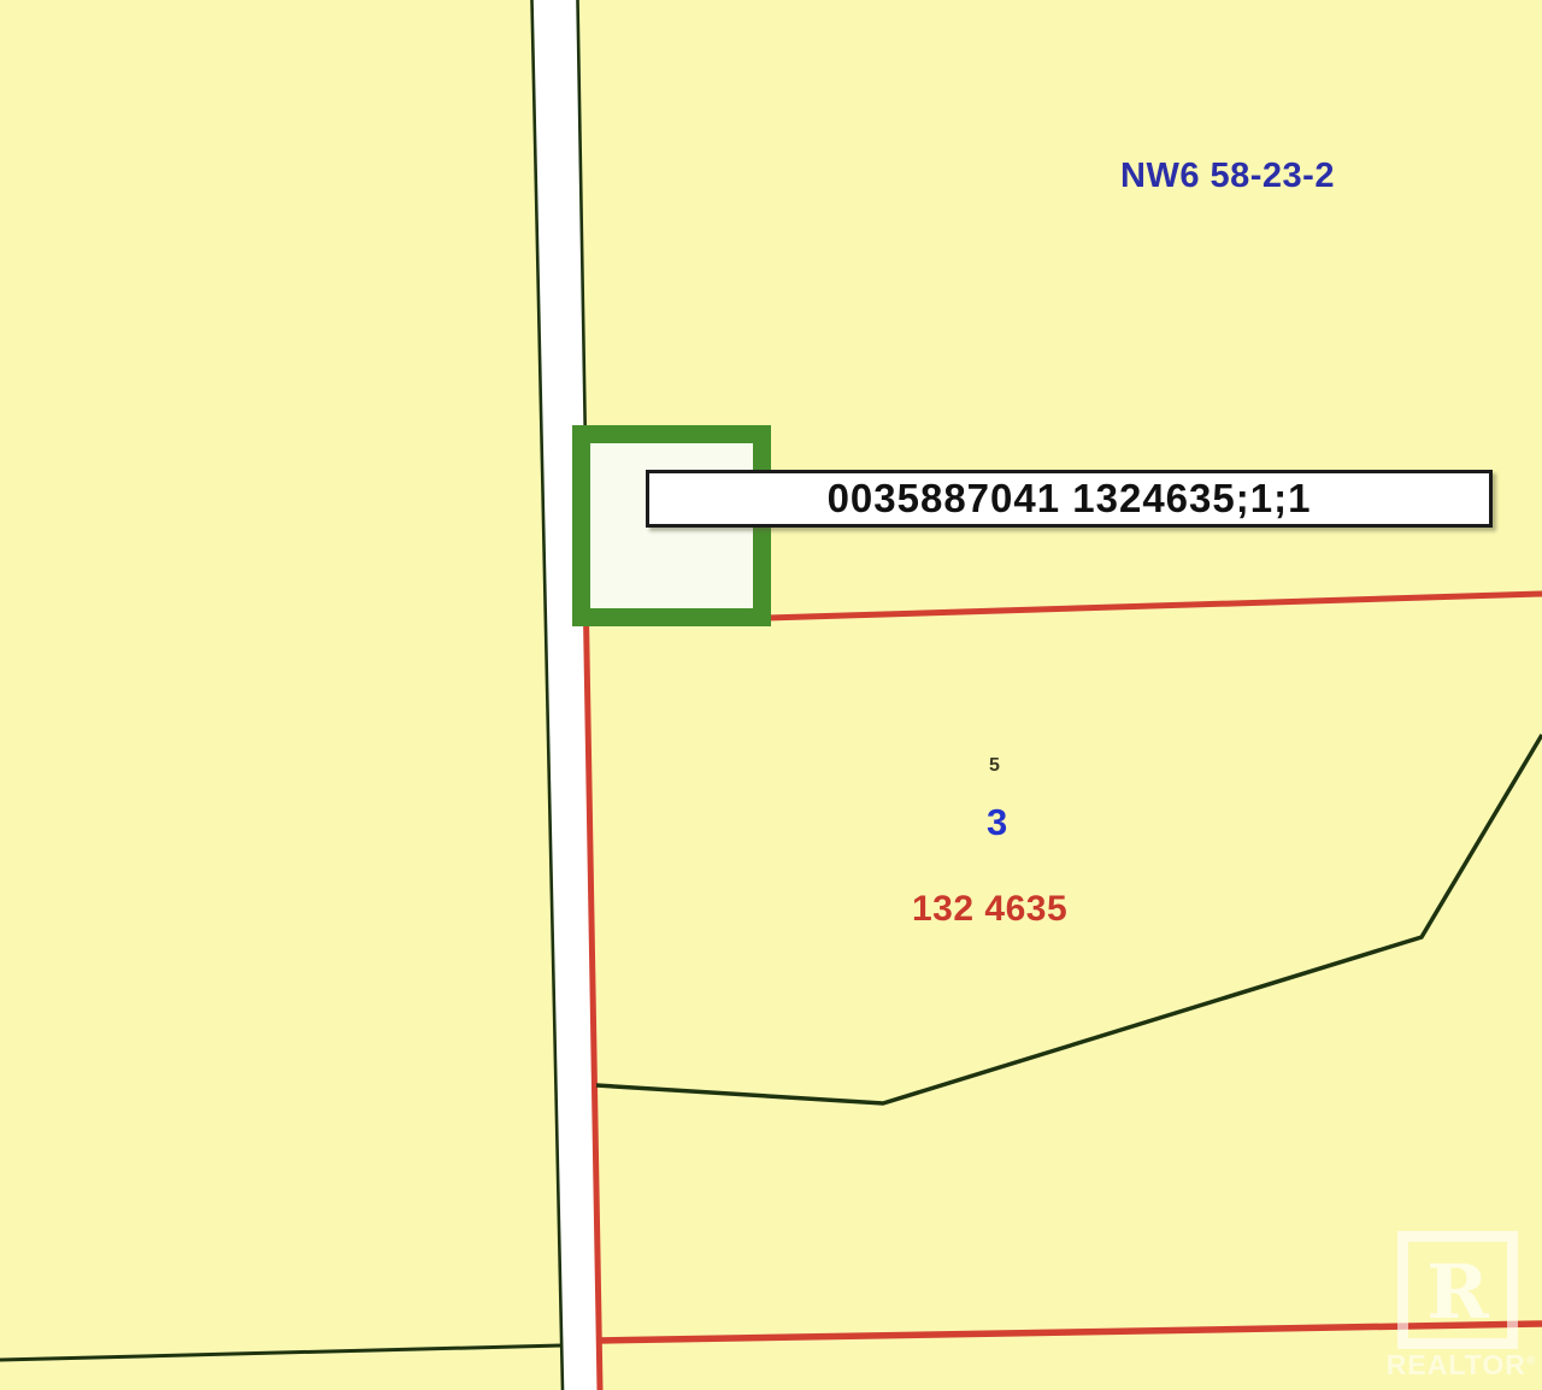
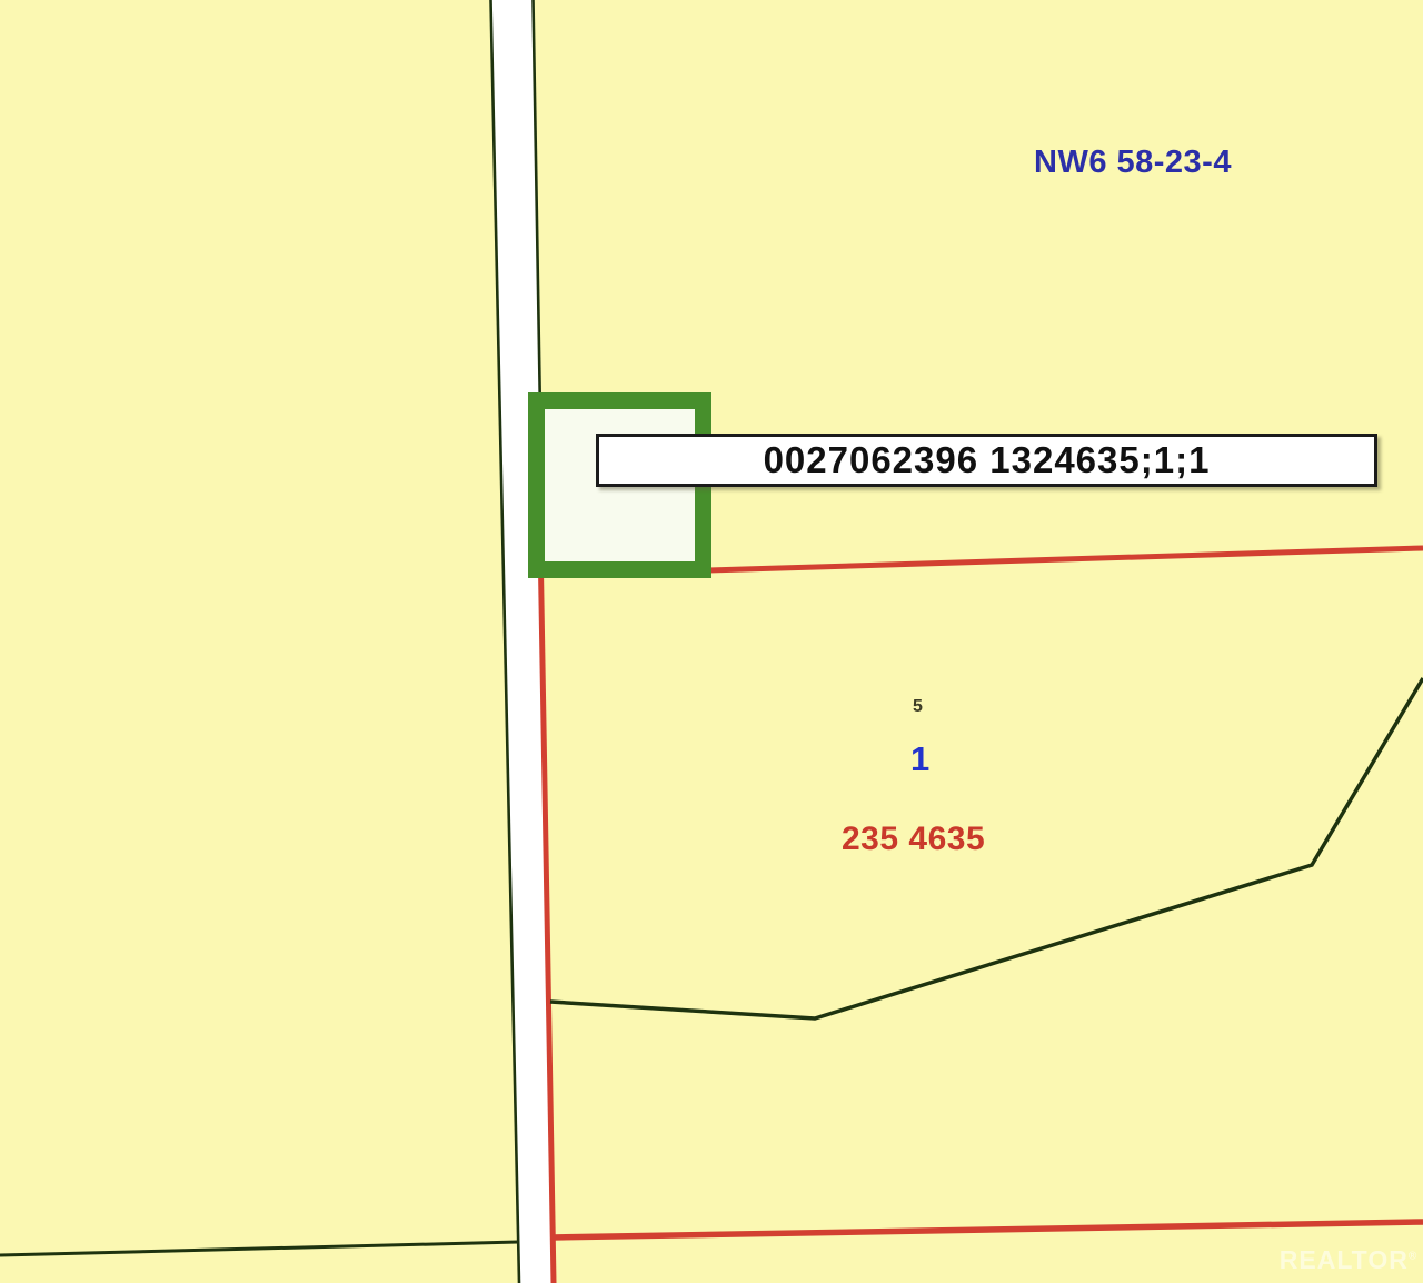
- 0035887041 1324635;1;1
+ 0027062396 1324635;1;1
- NW6 58-23-2
+ NW6 58-23-4
  5
- 3
+ 1
- 132 4635
+ 235 4635
- R
  REALTOR®
